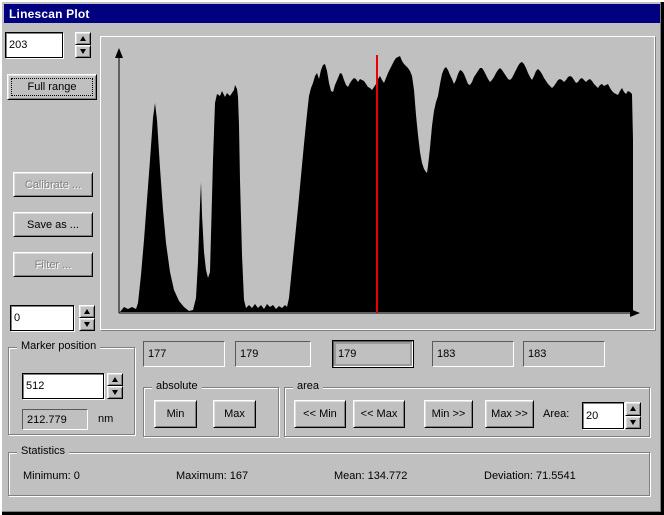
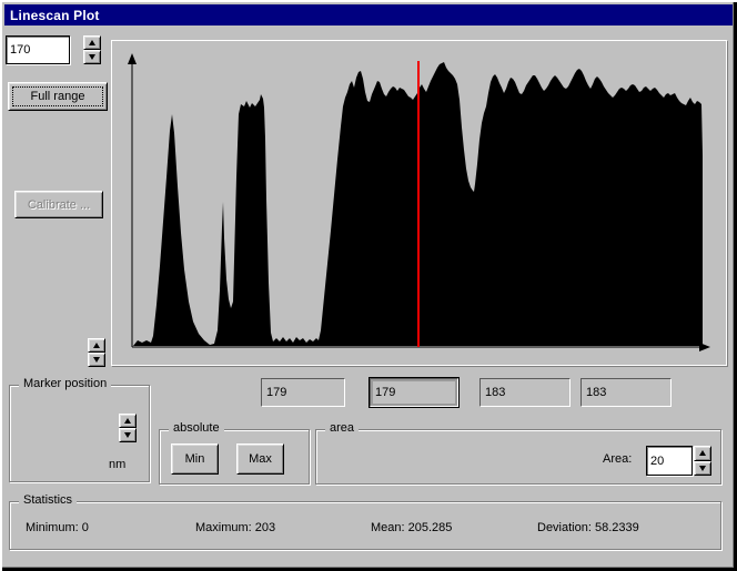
  Linescan Plot
- 203
+ 170
  Full range
  Calibrate ...
- Save as ...
- Filter ...
- 0
- 177
  179
  179
  183
  183
  Marker position
- 512
- 212.779
  nm
  absolute
  Min
  Max
  area
- << Min
- << Max
- Min >>
- Max >>
  Area:
  20
  Statistics
  Minimum: 0
- Maximum: 167
+ Maximum: 203
- Mean: 134.772
+ Mean: 205.285
- Deviation: 71.5541
+ Deviation: 58.2339
